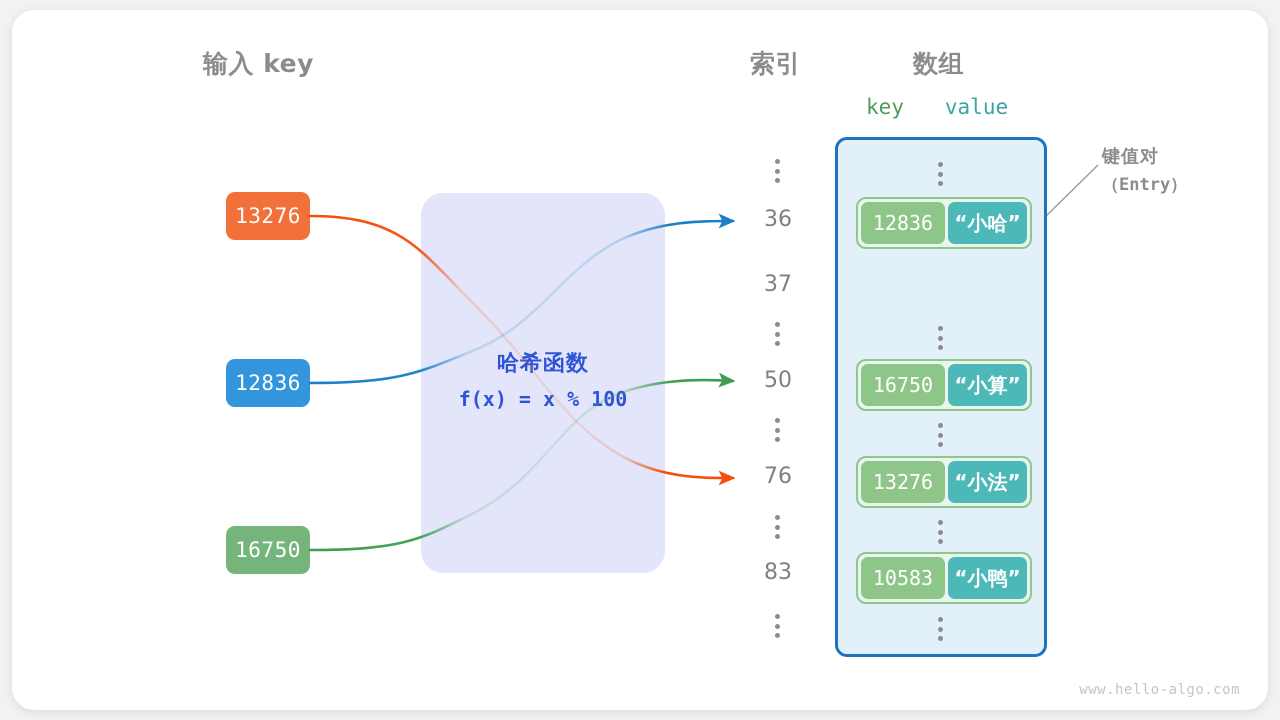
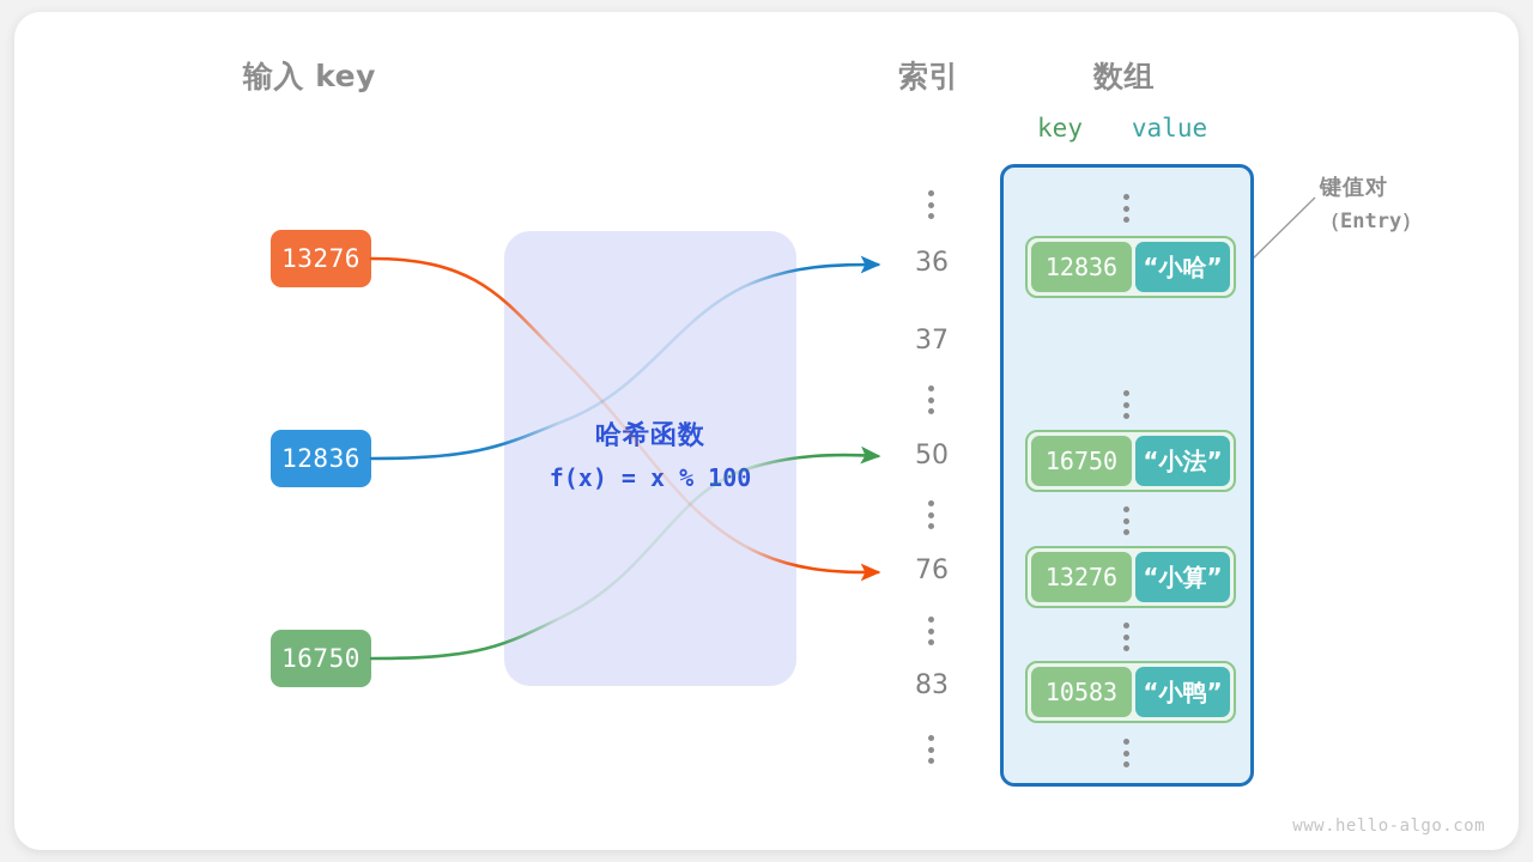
  输入 key
  索引
  数组
  key
  value
  13276
  12836
  16750
  哈希函数
  f(x) = x % 10
  36
  37
  50
  76
  83
  12836
  “小哈”
  16750
- “小算”
+ “小法”
  13276
- “小法”
+ “小算”
  10583
  “小鸭”
  键值对
  （Entry）
  www.hello-algo.com
